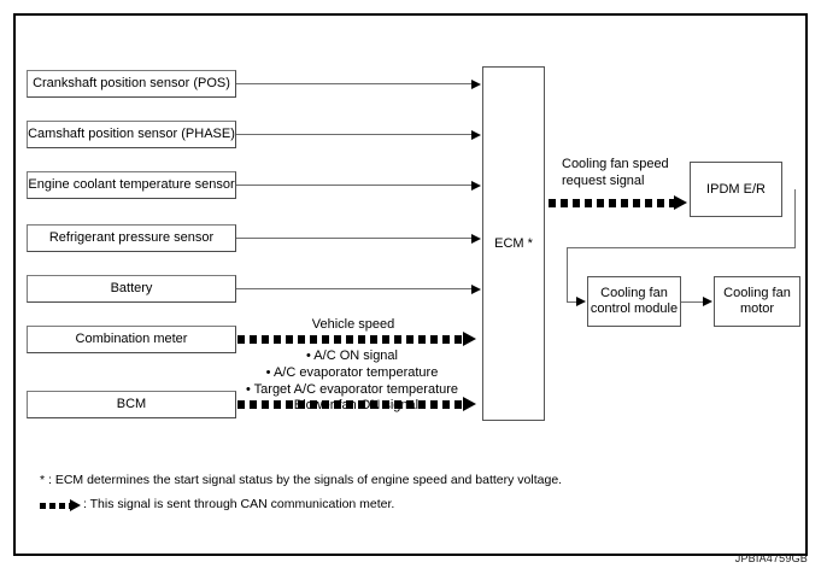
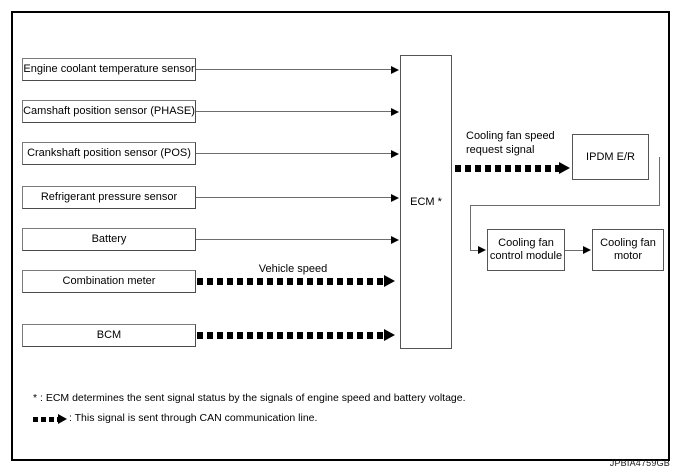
- Crankshaft position sensor (POS)
+ Engine coolant temperature sensor
  Camshaft position sensor (PHASE)
- Engine coolant temperature sensor
+ Crankshaft position sensor (POS)
  Refrigerant pressure sensor
  Battery
  Combination meter
  BCM
  ECM *
  IPDM E/R
  Cooling fan
  control module
  Cooling fan
  motor
  Cooling fan speed
  request signal
  Vehicle speed
- • A/C ON signal
- • A/C evaporator temperature
- • Target A/C evaporator temperature
- • Blower fan ON signal
- * : ECM determines the start signal status by the signals of engine speed and battery voltage.
+ * : ECM determines the sent signal status by the signals of engine speed and battery voltage.
- : This signal is sent through CAN communication meter.
+ : This signal is sent through CAN communication line.
  JPBIA4759GB
